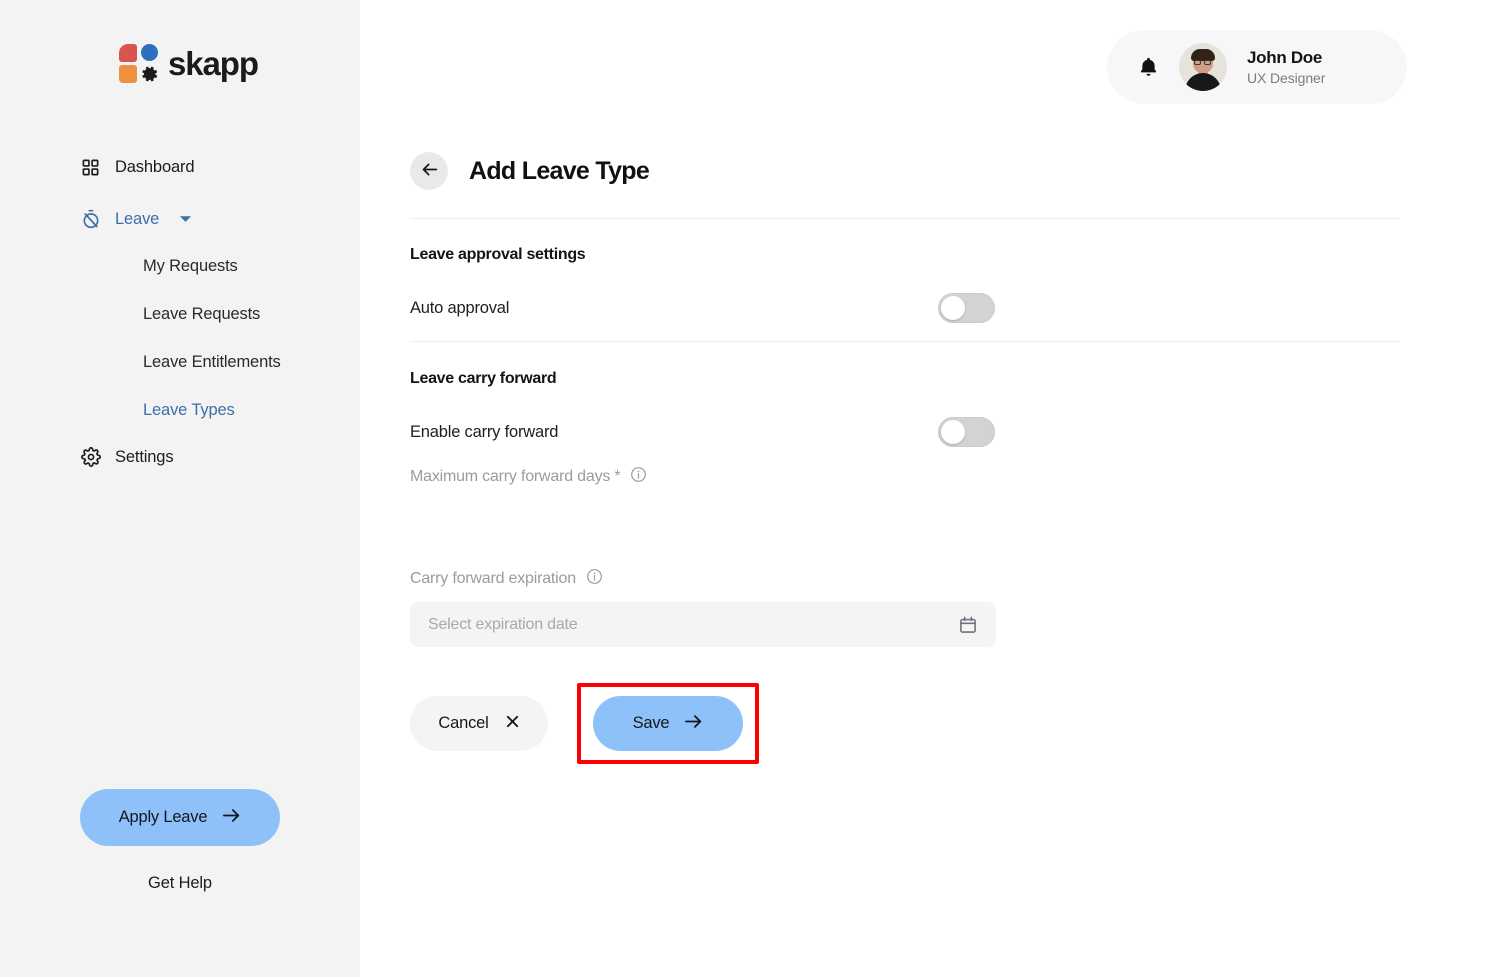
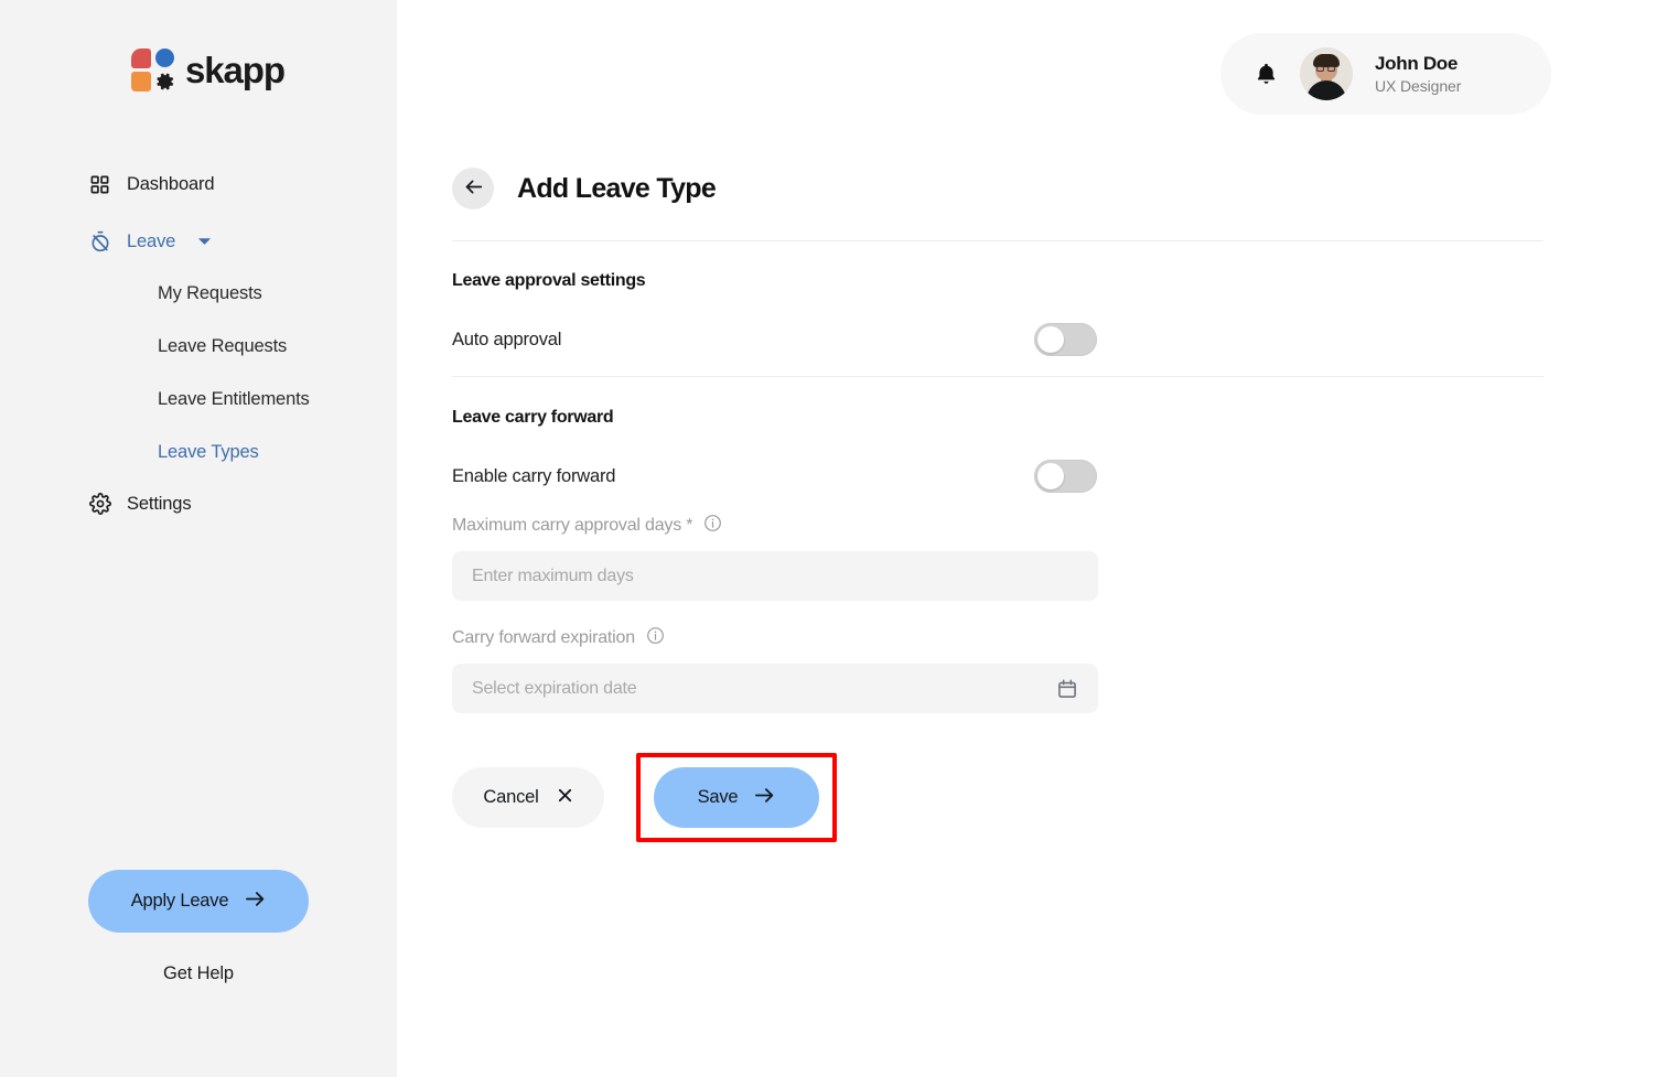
  skapp
  Dashboard
  Leave
  My Requests
  Leave Requests
  Leave Entitlements
  Leave Types
  Settings
  Apply Leave
  Get Help
  John Doe
  UX Designer
  Add Leave Type
  Leave approval settings
  Auto approval
  Leave carry forward
  Enable carry forward
- Maximum carry forward days *
+ Maximum carry approval days *
+ Enter maximum days
  Carry forward expiration
  Select expiration date
  Cancel
  Save
